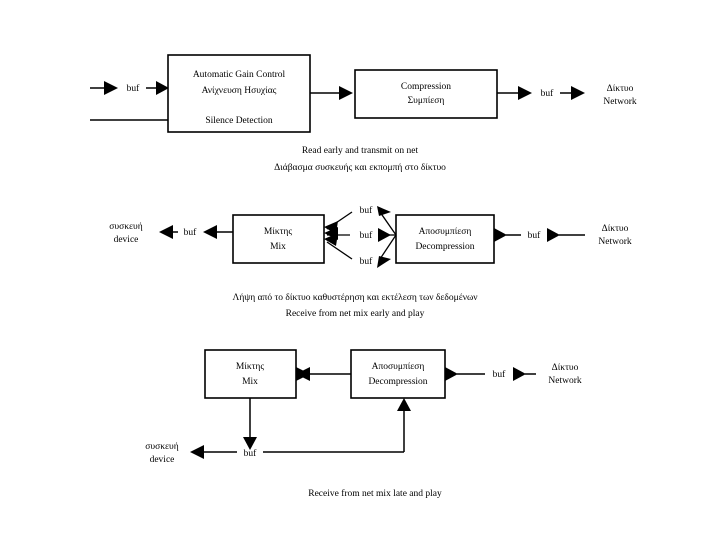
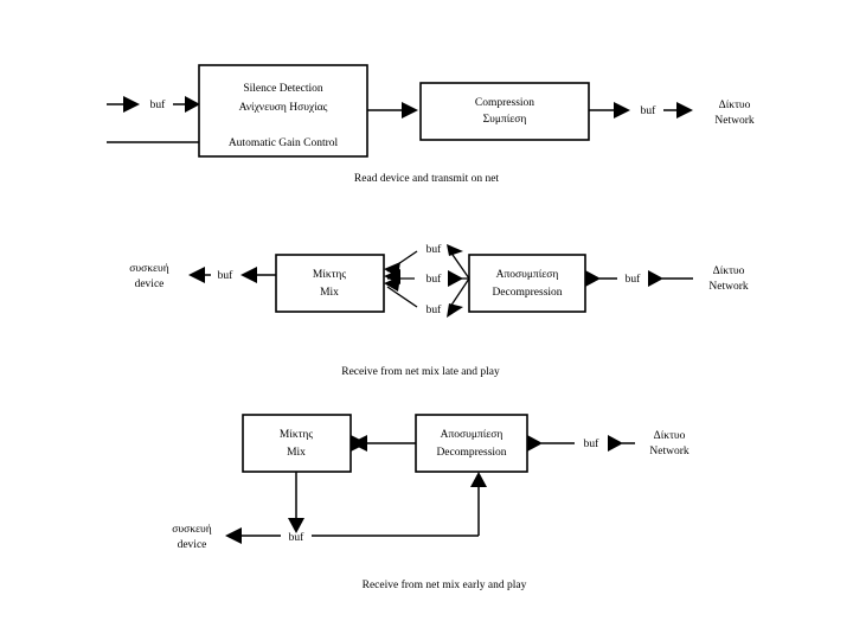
  buf
- Automatic Gain Control
+ Silence Detection
  Ανίχνευση Ησυχίας
- Silence Detection
+ Automatic Gain Control
  Compression
  Συμπίεση
  buf
  Δίκτυο
  Network
- Read early and transmit on net
+ Read device and transmit on net
- Διάβασμα συσκευής και εκπομπή στο δίκτυο
  συσκευή
  device
  buf
  Μίκτης
  Mix
  buf
  buf
  buf
  Αποσυμπίεση
  Decompression
  buf
  Δίκτυο
  Network
- Λήψη από το δίκτυο καθυστέρηση και εκτέλεση των δεδομένων
- Receive from net mix early and play
+ Receive from net mix late and play
  Μίκτης
  Mix
  Αποσυμπίεση
  Decompression
  buf
  Δίκτυο
  Network
  buf
  συσκευή
  device
- Receive from net mix late and play
+ Receive from net mix early and play
